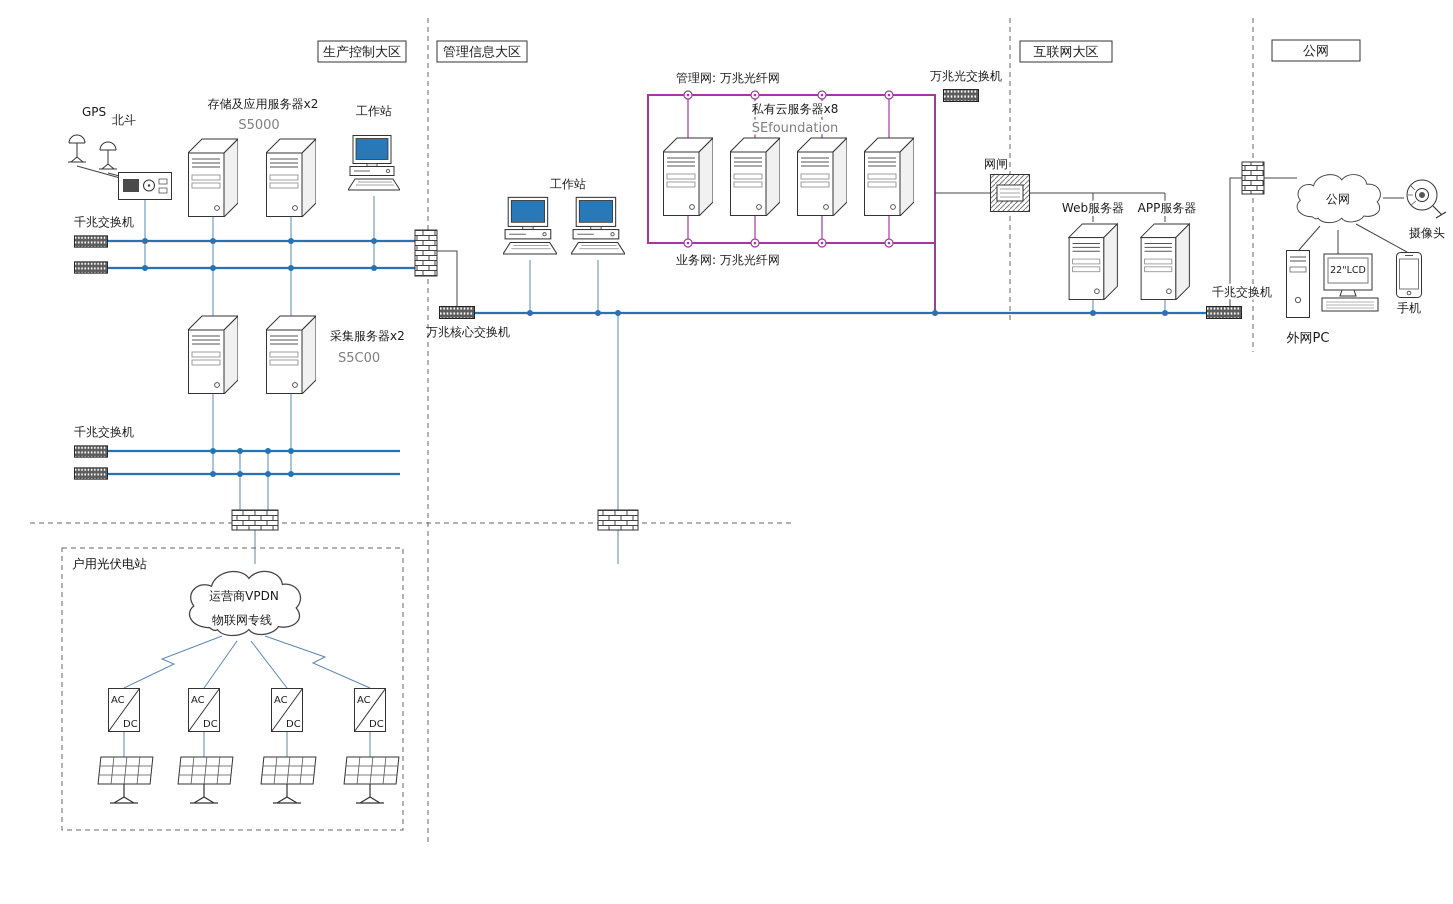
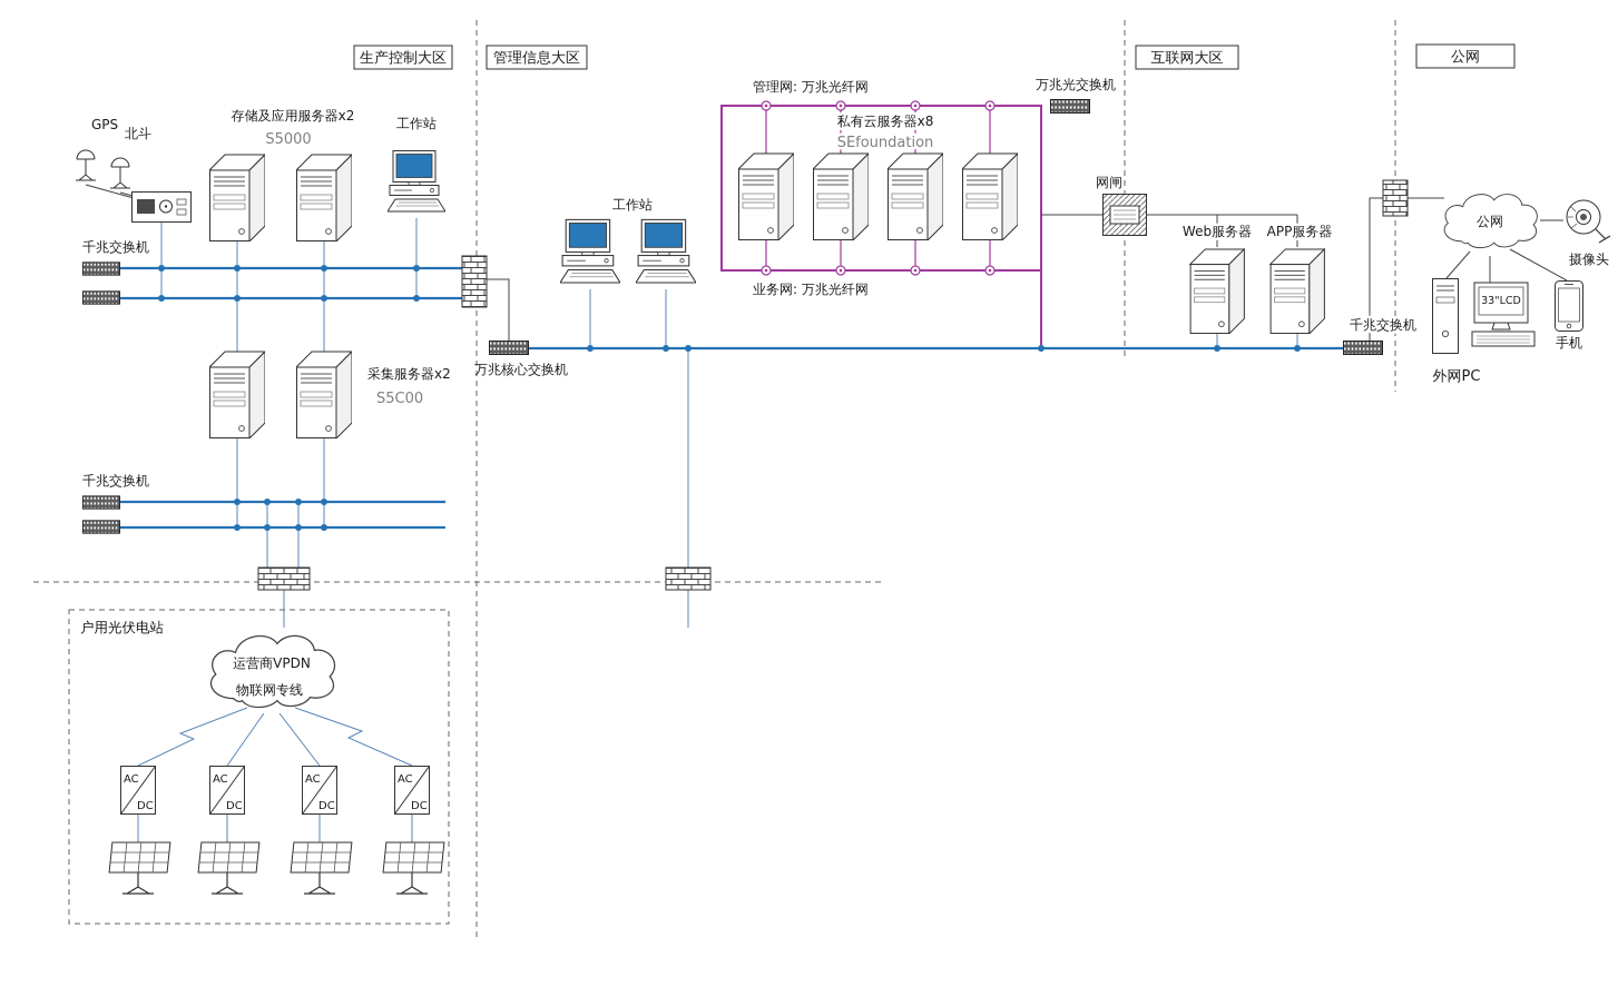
  生产控制大区
  管理信息大区
  互联网大区
  公网
  GPS
  北斗
  存储及应用服务器x2
  S5000
  工作站
  千兆交换机
  采集服务器x2
  S5C00
  千兆交换机
  户用光伏电站
  运营商VPDN
  物联网专线
  AC
  DC
  AC
  DC
  AC
  DC
  AC
  DC
  管理网: 万兆光纤网
  私有云服务器x8
  SEfoundation
  业务网: 万兆光纤网
  万兆光交换机
  工作站
  万兆核心交换机
  网闸
  Web服务器
  APP服务器
  千兆交换机
  公网
  摄像头
- 22"LCD
+ 33"LCD
  外网PC
  手机
